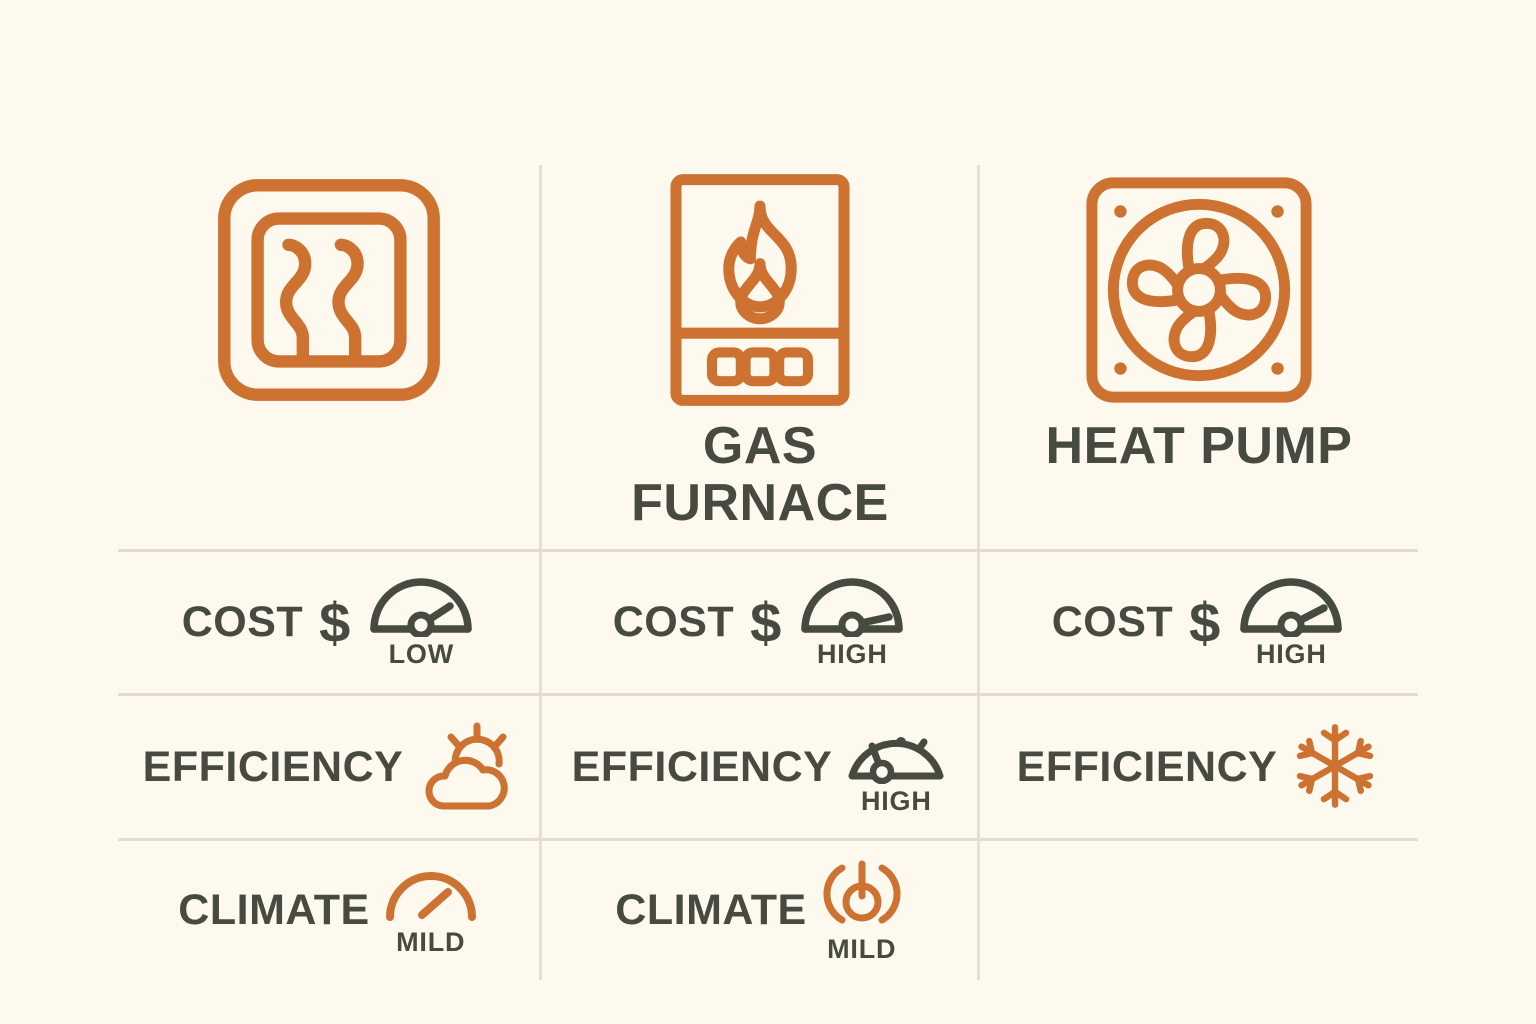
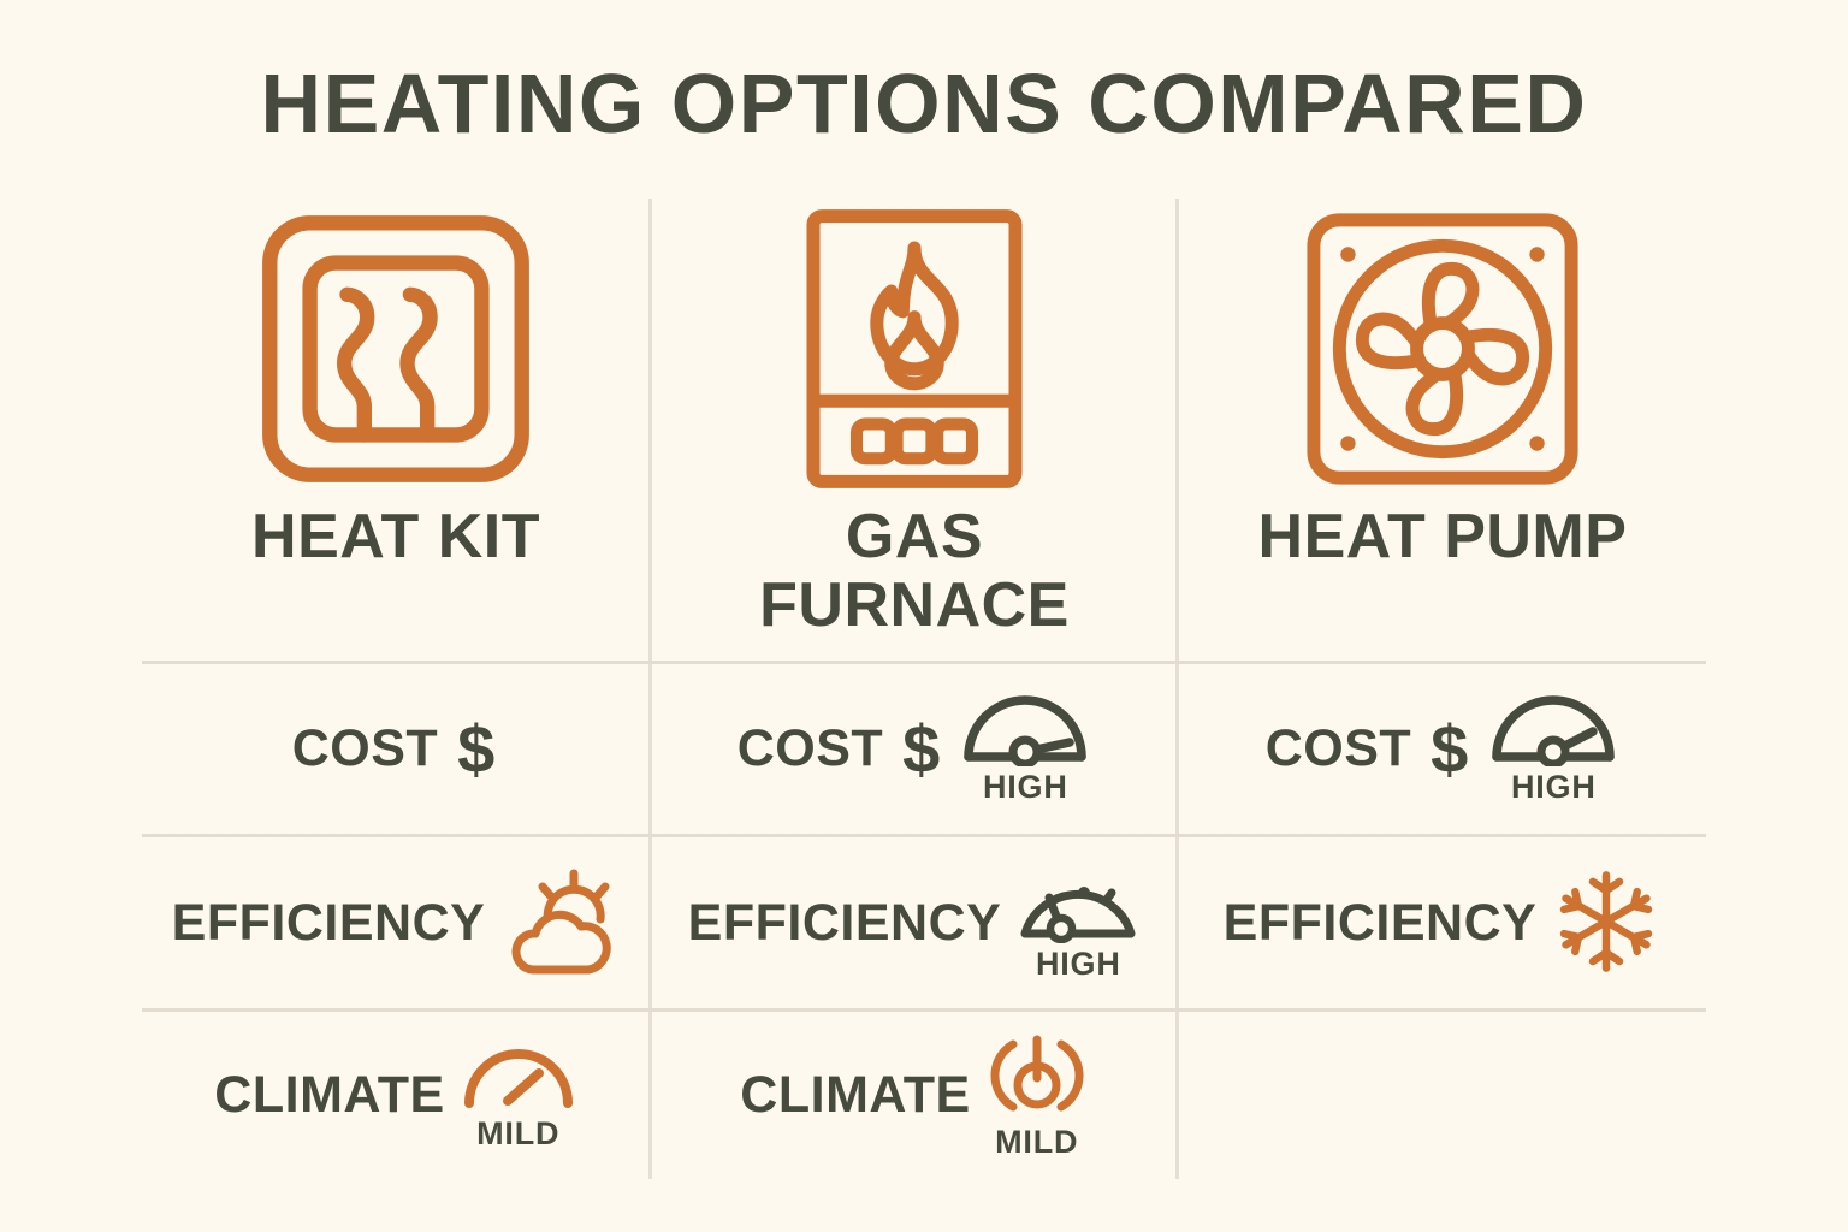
+ HEATING OPTIONS COMPARED
+ HEAT KIT
  COST
  $
- LOW
  EFFICIENCY
  CLIMATE
  MILD
  GAS
  FURNACE
  COST
  $
  HIGH
  EFFICIENCY
  HIGH
  CLIMATE
  MILD
  HEAT PUMP
  COST
  $
  HIGH
  EFFICIENCY
